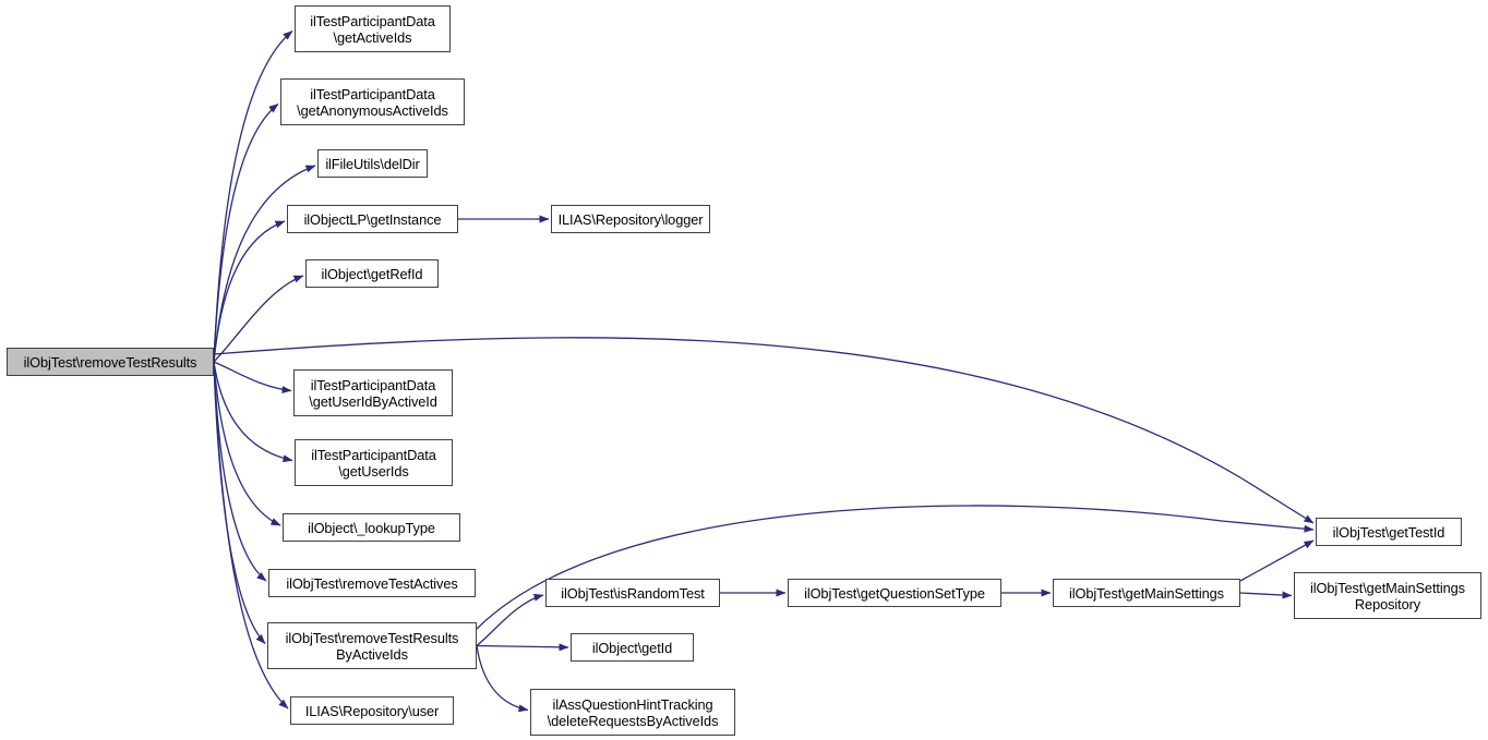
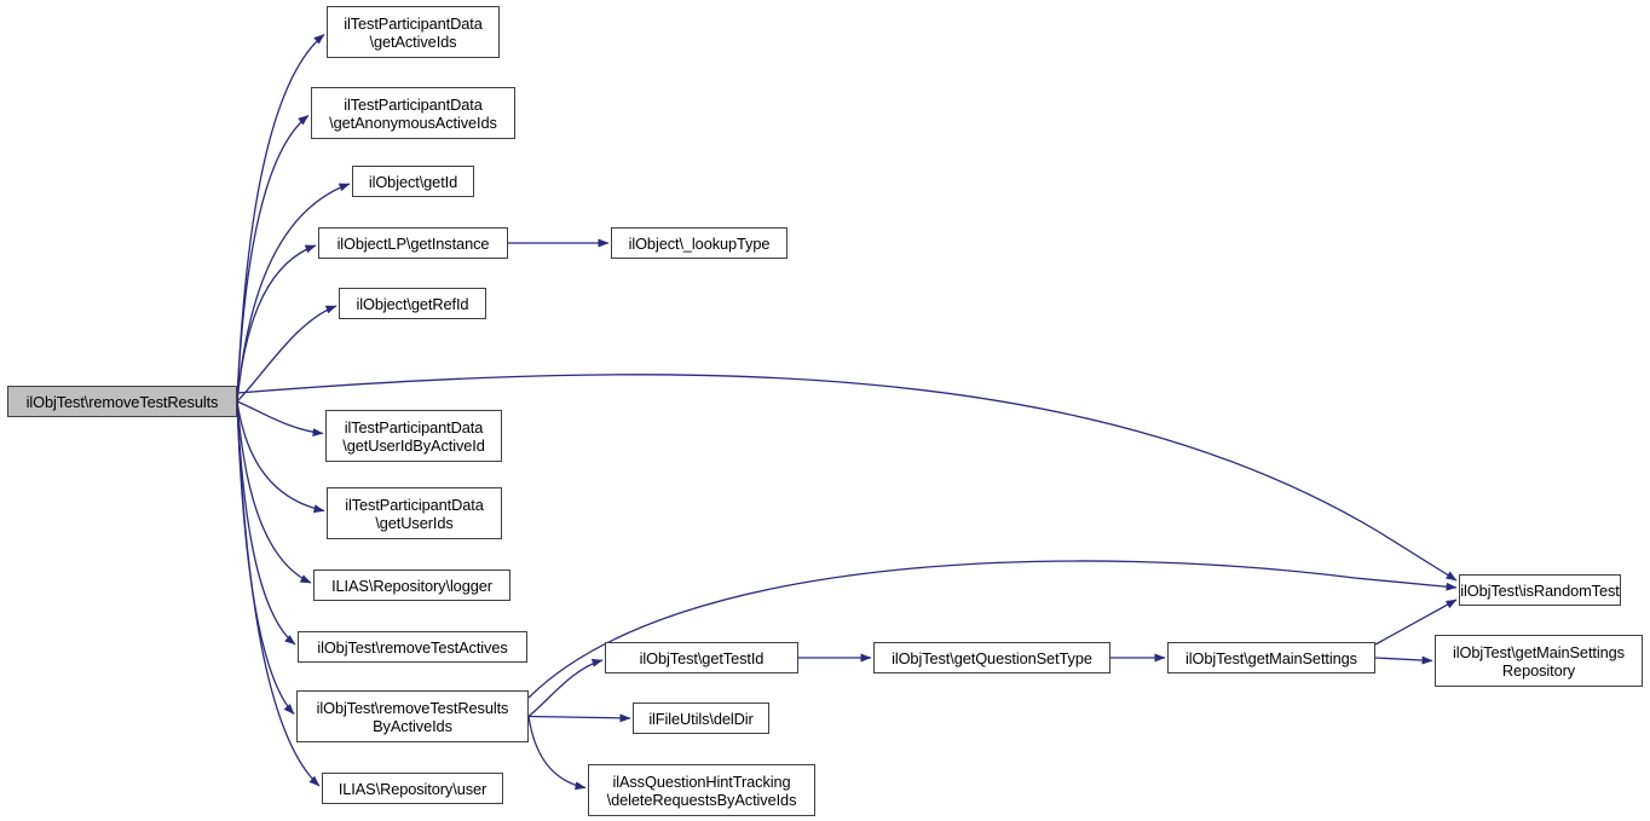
  ilObjTest\removeTestResults
  ilTestParticipantData
  \getActiveIds
  ilTestParticipantData
  \getAnonymousActiveIds
- ilFileUtils\delDir
+ ilObject\getId
  ilObjectLP\getInstance
  ilObject\getRefId
  ilTestParticipantData
  \getUserIdByActiveId
  ilTestParticipantData
  \getUserIds
- ilObject\_lookupType
+ ILIAS\Repository\logger
  ilObjTest\removeTestActives
  ilObjTest\removeTestResults
  ByActiveIds
  ILIAS\Repository\user
- ILIAS\Repository\logger
+ ilObject\_lookupType
- ilObjTest\isRandomTest
+ ilObjTest\getTestId
- ilObject\getId
+ ilFileUtils\delDir
  ilAssQuestionHintTracking
  \deleteRequestsByActiveIds
  ilObjTest\getQuestionSetType
  ilObjTest\getMainSettings
- ilObjTest\getTestId
+ ilObjTest\isRandomTest
  ilObjTest\getMainSettings
  Repository
